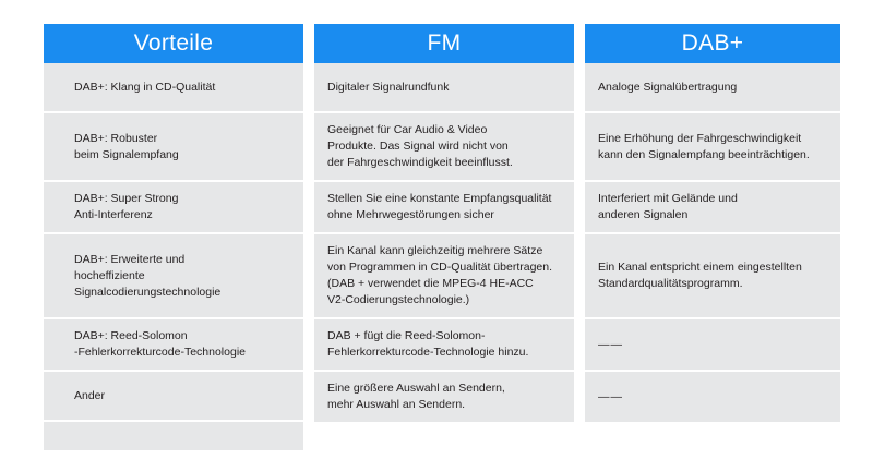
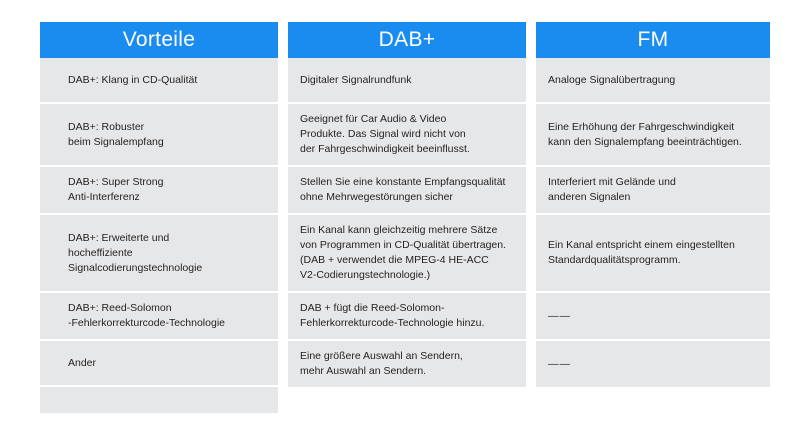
  Vorteile
  DAB+: Klang in CD-Qualität
  DAB+: Robuster
  beim Signalempfang
  DAB+: Super Strong
  Anti-Interferenz
  DAB+: Erweiterte und
  hocheffiziente
  Signalcodierungstechnologie
  DAB+: Reed-Solomon
  -Fehlerkorrekturcode-Technologie
  Ander
- FM
+ DAB+
  Digitaler Signalrundfunk
  Geeignet für Car Audio & Video
  Produkte. Das Signal wird nicht von
  der Fahrgeschwindigkeit beeinflusst.
  Stellen Sie eine konstante Empfangsqualität
  ohne Mehrwegestörungen sicher
  Ein Kanal kann gleichzeitig mehrere Sätze
  von Programmen in CD-Qualität übertragen.
  (DAB + verwendet die MPEG-4 HE-ACC
  V2-Codierungstechnologie.)
  DAB + fügt die Reed-Solomon-
  Fehlerkorrekturcode-Technologie hinzu.
  Eine größere Auswahl an Sendern,
  mehr Auswahl an Sendern.
- DAB+
+ FM
  Analoge Signalübertragung
  Eine Erhöhung der Fahrgeschwindigkeit
  kann den Signalempfang beeinträchtigen.
  Interferiert mit Gelände und
  anderen Signalen
  Ein Kanal entspricht einem eingestellten
  Standardqualitätsprogramm.
  ——
  ——
